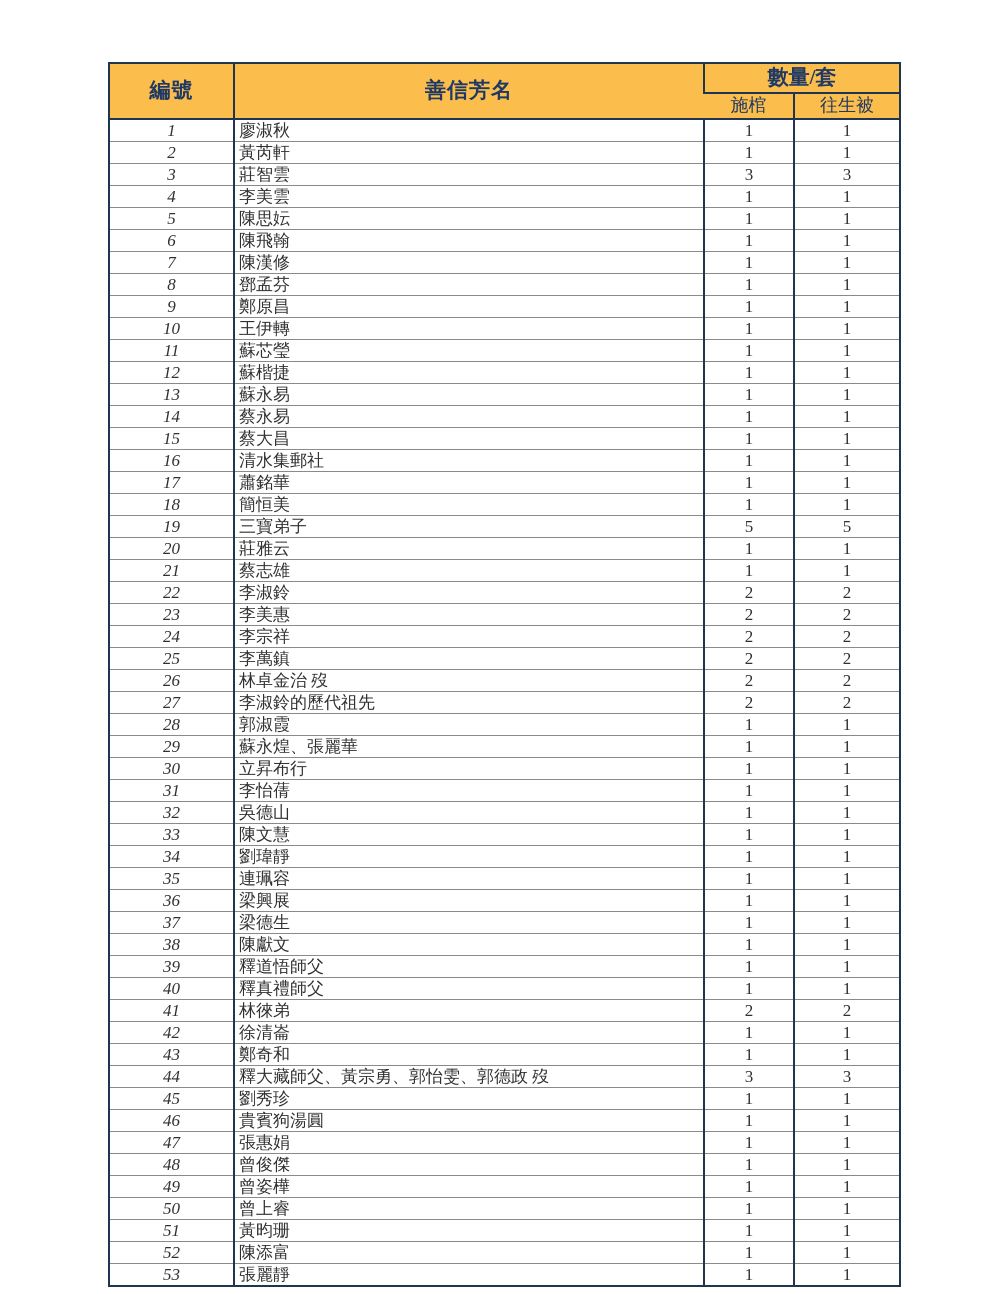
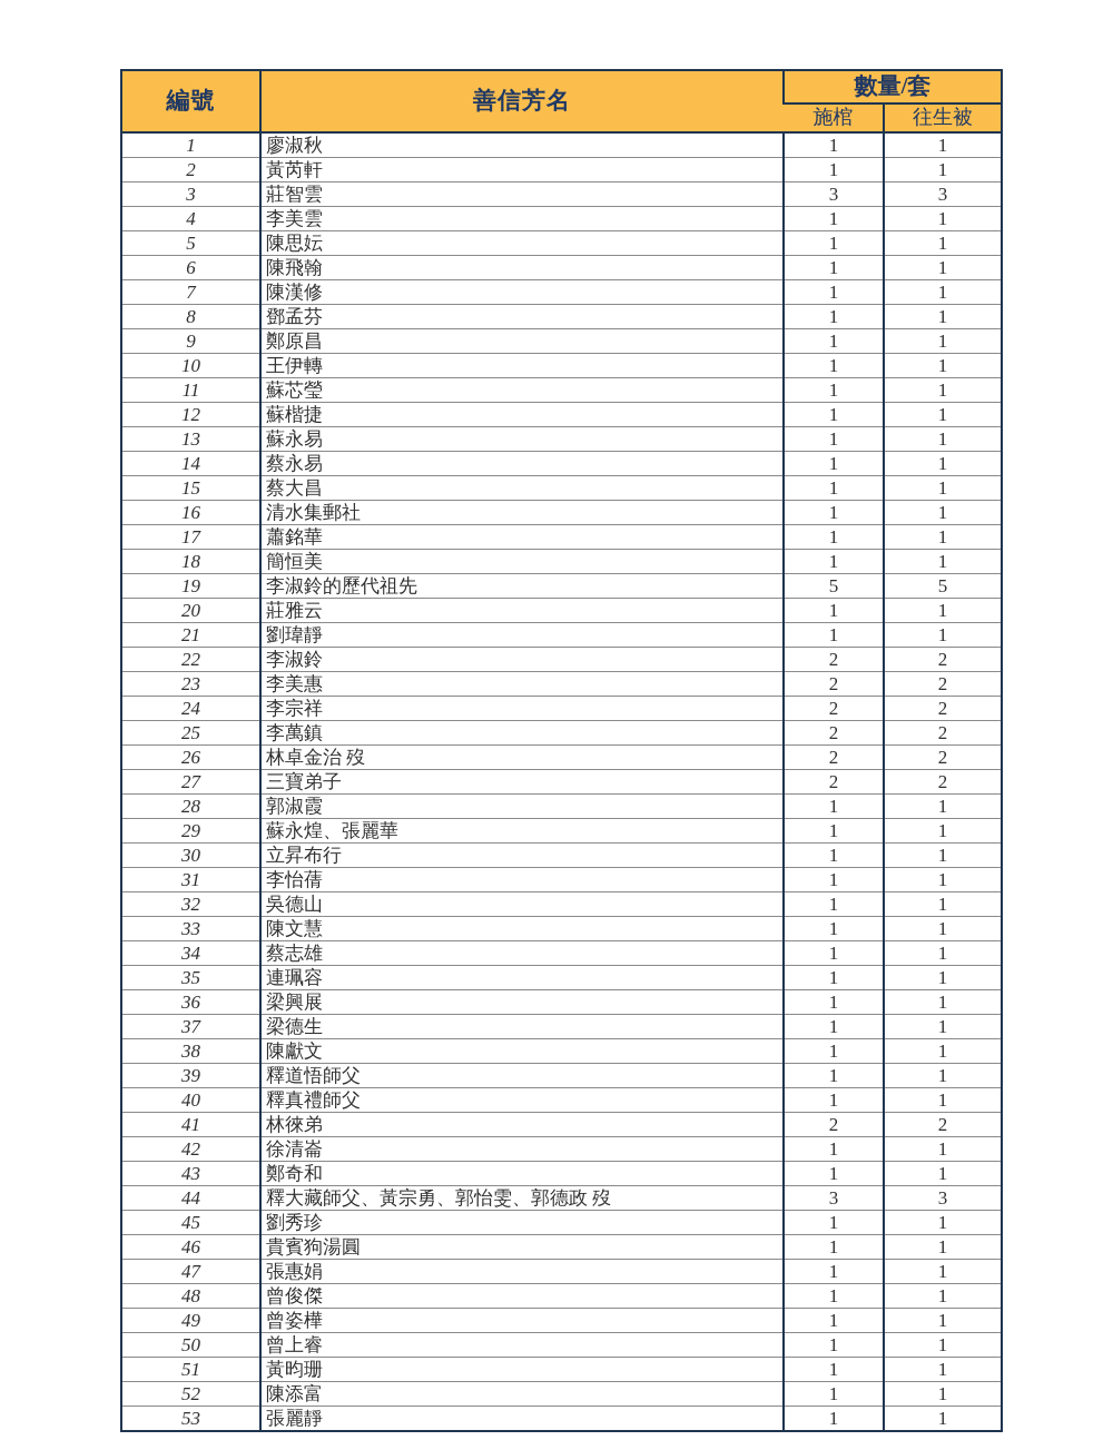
  編號	善信芳名	數量/套
  施棺	往生被
  1	廖淑秋	1	1
  2	黃芮軒	1	1
  3	莊智雲	3	3
  4	李美雲	1	1
  5	陳思妘	1	1
  6	陳飛翰	1	1
  7	陳漢修	1	1
  8	鄧孟芬	1	1
  9	鄭原昌	1	1
  10	王伊轉	1	1
  11	蘇芯瑩	1	1
  12	蘇楷捷	1	1
  13	蘇永易	1	1
  14	蔡永易	1	1
  15	蔡大昌	1	1
  16	清水集郵社	1	1
  17	蕭銘華	1	1
  18	簡恒美	1	1
- 19	三寶弟子	5	5
+ 19	李淑鈴的歷代祖先	5	5
  20	莊雅云	1	1
- 21	蔡志雄	1	1
+ 21	劉瑋靜	1	1
  22	李淑鈴	2	2
  23	李美惠	2	2
  24	李宗祥	2	2
  25	李萬鎮	2	2
  26	林卓金治 歿	2	2
- 27	李淑鈴的歷代祖先	2	2
+ 27	三寶弟子	2	2
  28	郭淑霞	1	1
  29	蘇永煌、張麗華	1	1
  30	立昇布行	1	1
  31	李怡蒨	1	1
  32	吳德山	1	1
  33	陳文慧	1	1
- 34	劉瑋靜	1	1
+ 34	蔡志雄	1	1
  35	連珮容	1	1
  36	梁興展	1	1
  37	梁德生	1	1
  38	陳獻文	1	1
  39	釋道悟師父	1	1
  40	釋真禮師父	1	1
  41	林徠弟	2	2
  42	徐清崙	1	1
  43	鄭奇和	1	1
  44	釋大藏師父、黃宗勇、郭怡雯、郭德政 歿	3	3
  45	劉秀珍	1	1
  46	貴賓狗湯圓	1	1
  47	張惠娟	1	1
  48	曾俊傑	1	1
  49	曾姿樺	1	1
  50	曾上睿	1	1
  51	黃昀珊	1	1
  52	陳添富	1	1
  53	張麗靜	1	1
